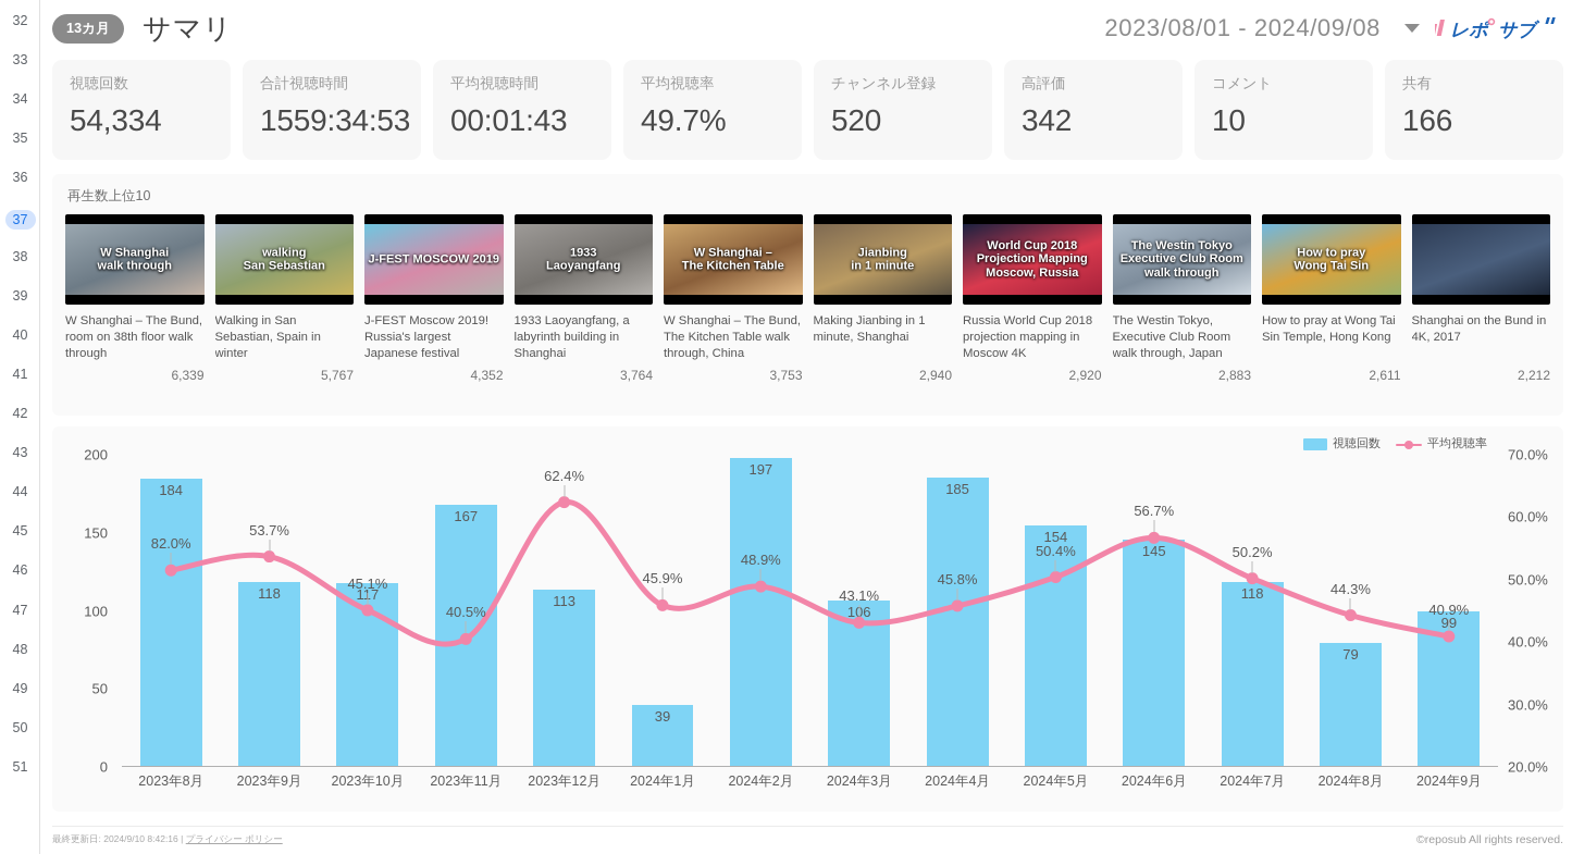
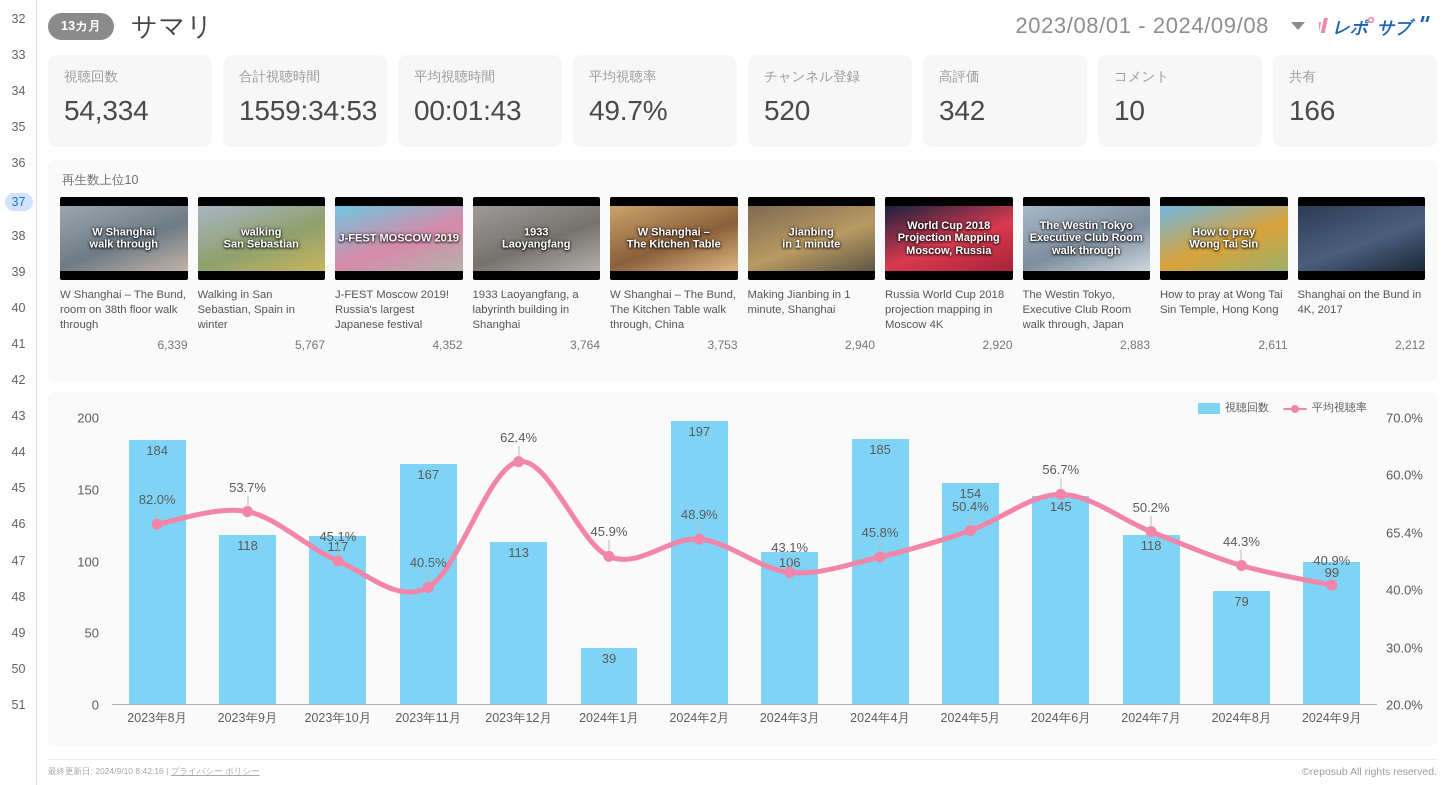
  32
  33
  34
  35
  36
  37
  38
  39
  40
  41
  42
  43
  44
  45
  46
  47
  48
  49
  50
  51
  13カ月
  サマリ
  2023/08/01 - 2024/09/08
  レポ
  サブ
  視聴回数
  54,334
  合計視聴時間
  1559:34:53
  平均視聴時間
  00:01:43
  平均視聴率
  49.7%
  チャンネル登録
  520
  高評価
  342
  コメント
  10
  共有
  166
  再生数上位10
  W Shanghai
  walk through
  W Shanghai – The Bund, room on 38th floor walk through
  6,339
  walking
  San Sebastian
  Walking in San Sebastian, Spain in winter
  5,767
  J-FEST MOSCOW 2019
  J-FEST Moscow 2019! Russia's largest Japanese festival
  4,352
  1933
  Laoyangfang
  1933 Laoyangfang, a labyrinth building in Shanghai
  3,764
  W Shanghai –
  The Kitchen Table
  W Shanghai – The Bund, The Kitchen Table walk through, China
  3,753
  Jianbing
  in 1 minute
  Making Jianbing in 1 minute, Shanghai
  2,940
  World Cup 2018
  Projection Mapping
  Moscow, Russia
  Russia World Cup 2018 projection mapping in Moscow 4K
  2,920
  The Westin Tokyo
  Executive Club Room
  walk through
  The Westin Tokyo, Executive Club Room walk through, Japan
  2,883
  How to pray
  Wong Tai Sin
  How to pray at Wong Tai Sin Temple, Hong Kong
  2,611
  Shanghai on the Bund in 4K, 2017
  2,212
  視聴回数
  平均視聴率
  0
  50
  100
  150
  200
  20.0%
  30.0%
  40.0%
- 50.0%
+ 65.4%
  60.0%
  70.0%
  184
  118
  167
  113
  39
  197
  185
  154
  145
  118
  79
  99
  82.0%
  53.7%
  45.1%
  40.5%
  62.4%
  45.9%
  48.9%
  43.1%
  45.8%
  50.4%
  56.7%
  50.2%
  44.3%
  40.9%
  2023年8月
  2023年9月
  2023年10月
  2023年11月
  2023年12月
  2024年1月
  2024年2月
  2024年3月
  2024年4月
  2024年5月
  2024年6月
  2024年7月
  2024年8月
  2024年9月
  最終更新日: 2024/9/10 8:42:16 | プライバシー ポリシー
  ©reposub All rights reserved.
